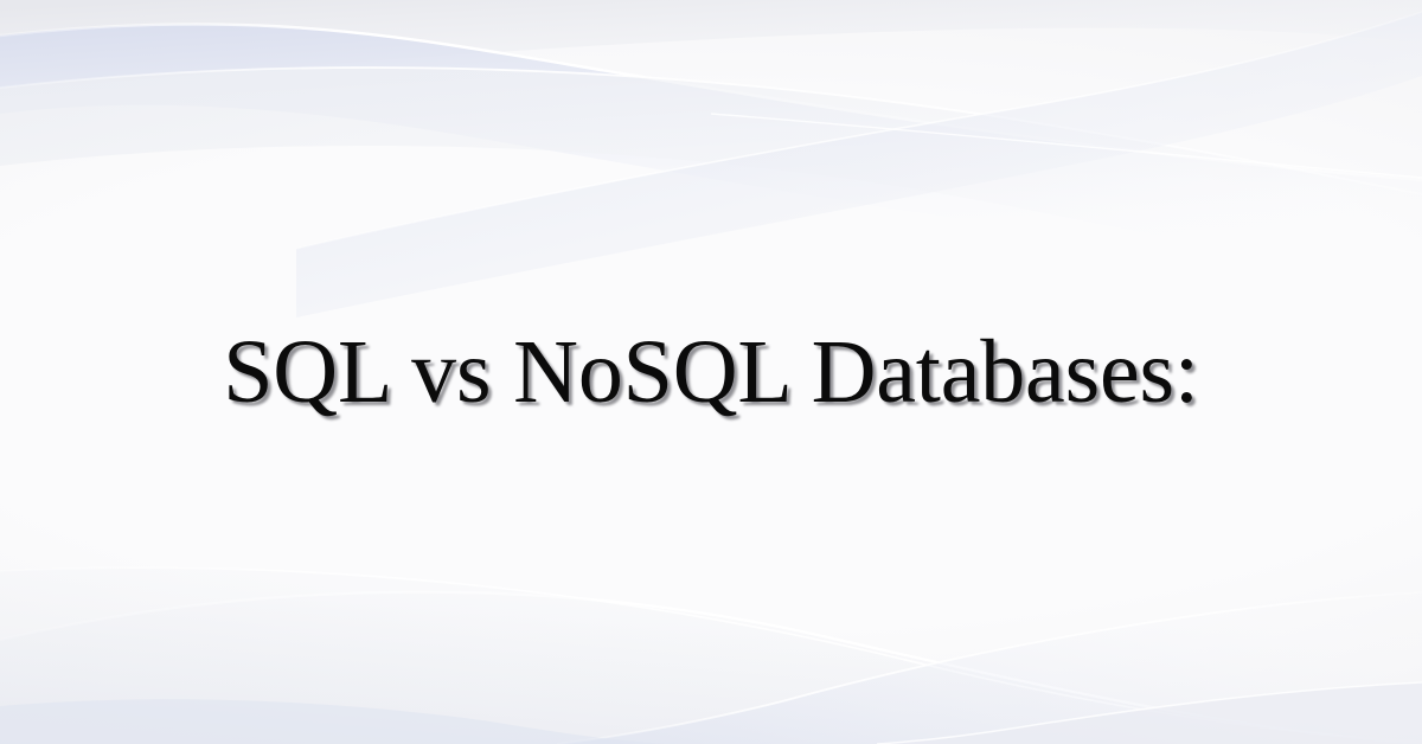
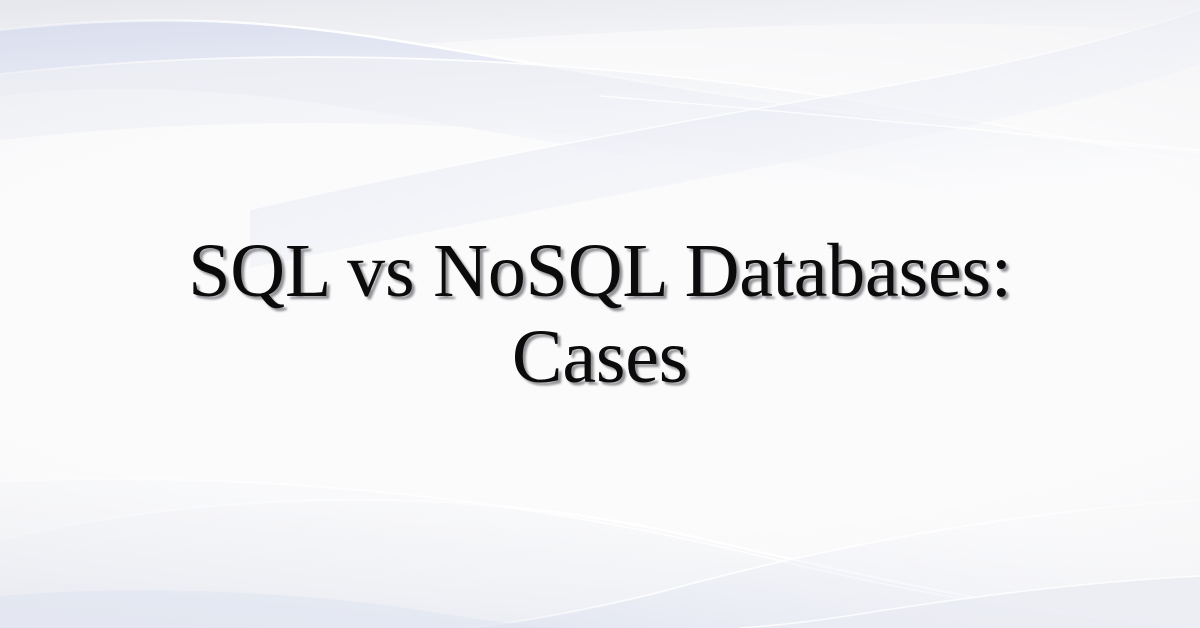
  SQL vs NoSQL Databases:
+ Cases
